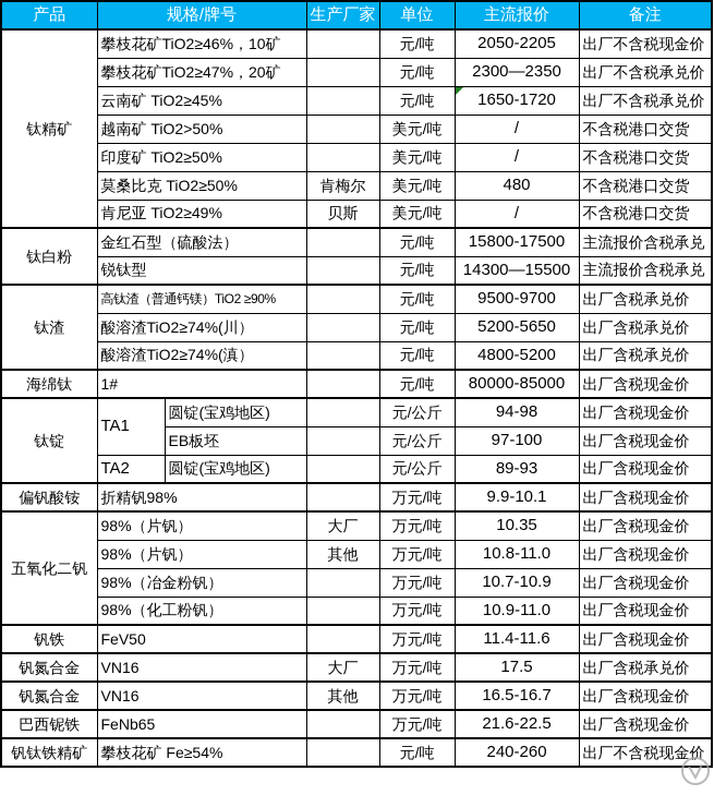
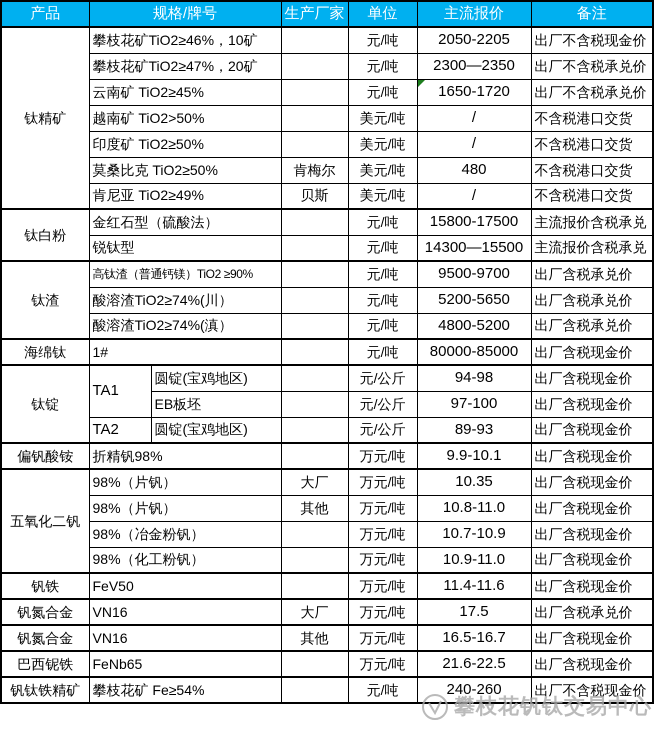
  产品	规格/牌号	生产厂家	单位	主流报价	备注
  钛精矿	攀枝花矿TiO2≥46%，10矿		元/吨	2050-2205	出厂不含税现金价
  攀枝花矿TiO2≥47%，20矿		元/吨	2300—2350	出厂不含税承兑价
  云南矿 TiO2≥45%		元/吨	1650-1720	出厂不含税承兑价
  越南矿 TiO2>50%		美元/吨	/	不含税港口交货
  印度矿 TiO2≥50%		美元/吨	/	不含税港口交货
  莫桑比克 TiO2≥50%	肯梅尔	美元/吨	480	不含税港口交货
  肯尼亚 TiO2≥49%	贝斯	美元/吨	/	不含税港口交货
  钛白粉	金红石型（硫酸法）		元/吨	15800-17500	主流报价含税承兑
  锐钛型		元/吨	14300—15500	主流报价含税承兑
  钛渣	高钛渣（普通钙镁）TiO2 ≥90%		元/吨	9500-9700	出厂含税承兑价
  酸溶渣TiO2≥74%(川）		元/吨	5200-5650	出厂含税承兑价
  酸溶渣TiO2≥74%(滇）		元/吨	4800-5200	出厂含税承兑价
  海绵钛	1#		元/吨	80000-85000	出厂含税现金价
  钛锭	TA1	圆锭(宝鸡地区)		元/公斤	94-98	出厂含税现金价
  EB板坯		元/公斤	97-100	出厂含税现金价
  TA2	圆锭(宝鸡地区)		元/公斤	89-93	出厂含税现金价
  偏钒酸铵	折精钒98%		万元/吨	9.9-10.1	出厂含税现金价
  五氧化二钒	98%（片钒）	大厂	万元/吨	10.35	出厂含税现金价
  98%（片钒）	其他	万元/吨	10.8-11.0	出厂含税现金价
  98%（冶金粉钒）		万元/吨	10.7-10.9	出厂含税现金价
  98%（化工粉钒）		万元/吨	10.9-11.0	出厂含税现金价
  钒铁	FeV50		万元/吨	11.4-11.6	出厂含税现金价
  钒氮合金	VN16	大厂	万元/吨	17.5	出厂含税承兑价
  钒氮合金	VN16	其他	万元/吨	16.5-16.7	出厂含税现金价
  巴西铌铁	FeNb65		万元/吨	21.6-22.5	出厂含税现金价
  钒钛铁精矿	攀枝花矿 Fe≥54%		元/吨	240-260	出厂不含税现金价
+ 攀枝花钒钛交易中心
